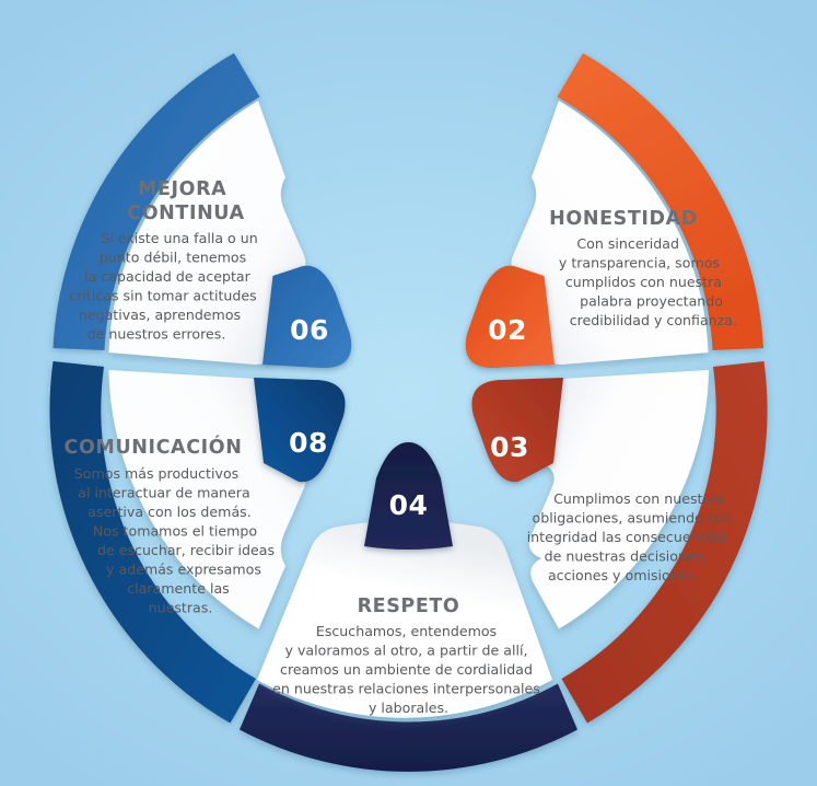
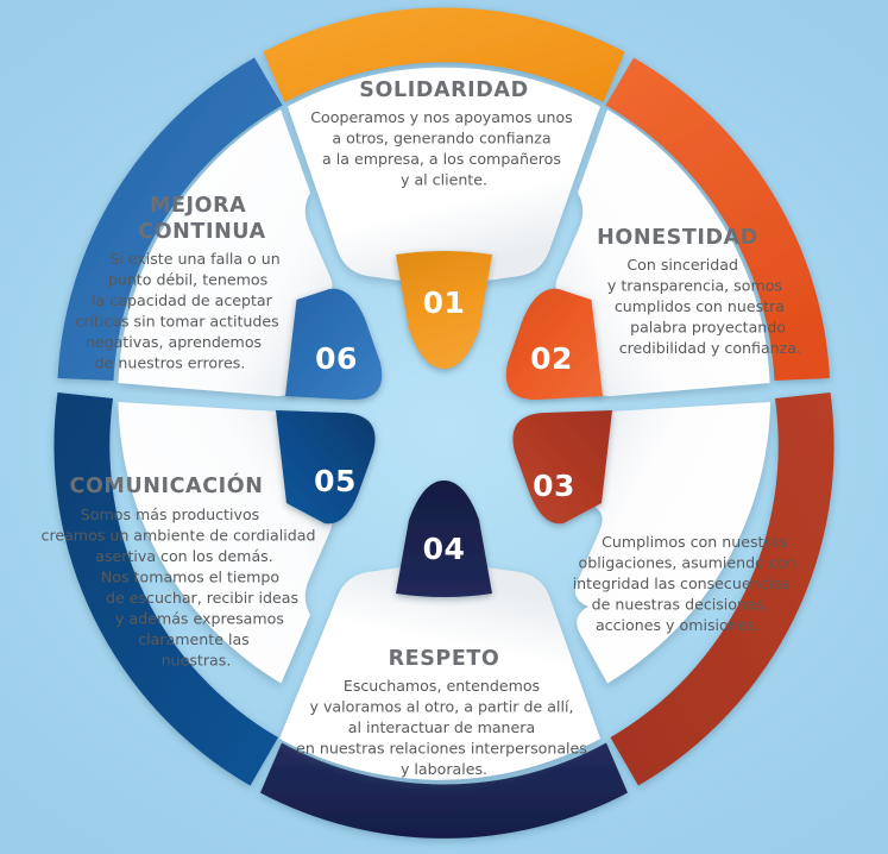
+ 01
+ SOLIDARIDAD
+ Cooperamos y nos apoyamos unos a otros, generando confianza a la empresa, a los compañeros y al cliente.
  02
  HONESTIDAD
  Con sinceridad y transparencia, somos cumplidos con nuestra palabra proyectando credibilidad y confianza.
  03
  Cumplimos con nuestras obligaciones, asumiendo con integridad las consecuencias de nuestras decisiones, acciones y omisiones.
  04
  RESPETO
- Escuchamos, entendemos y valoramos al otro, a partir de allí, creamos un ambiente de cordialidad en nuestras relaciones interpersonales y laborales.
+ Escuchamos, entendemos y valoramos al otro, a partir de allí, al interactuar de manera en nuestras relaciones interpersonales y laborales.
- 08
+ 05
  COMUNICACIÓN
- Somos más productivos al interactuar de manera asertiva con los demás. Nos tomamos el tiempo de escuchar, recibir ideas y además expresamos claramente las nuestras.
+ Somos más productivos creamos un ambiente de cordialidad asertiva con los demás. Nos tomamos el tiempo de escuchar, recibir ideas y además expresamos claramente las nuestras.
  06
  MEJORA CONTINUA
  Si existe una falla o un punto débil, tenemos la capacidad de aceptar críticas sin tomar actitudes negativas, aprendemos de nuestros errores.
